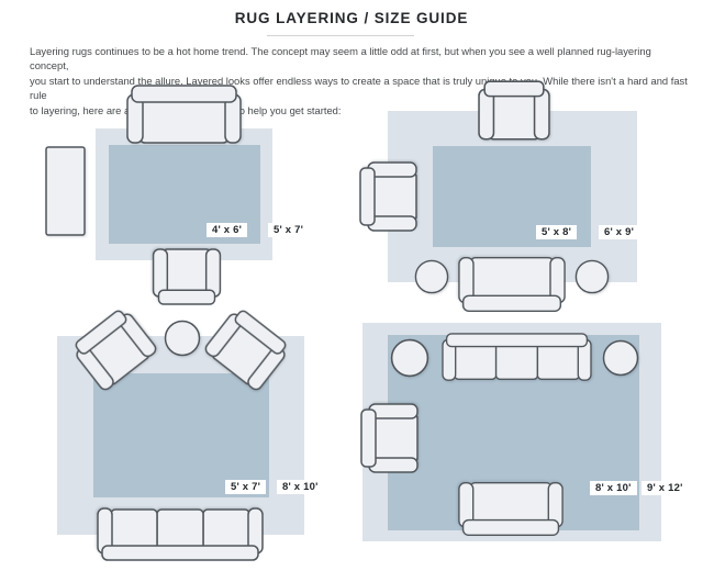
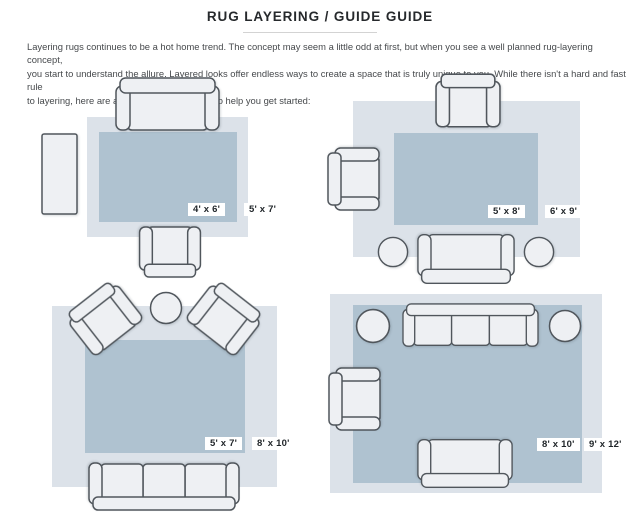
- RUG LAYERING / SIZE GUIDE
+ RUG LAYERING / GUIDE GUIDE
  Layering rugs continues to be a hot home trend. The concept may seem a little odd at first, but when you see a well planned rug-layering concept,
  you start to understand the allure. Layered looks offer endless ways to create a space that is truly unique to you. While there isn't a hard and fast rule
  4' x 6'
  5' x 7'
  5' x 8'
  6' x 9'
  5' x 7'
  8' x 10'
  8' x 10'
  9' x 12'
